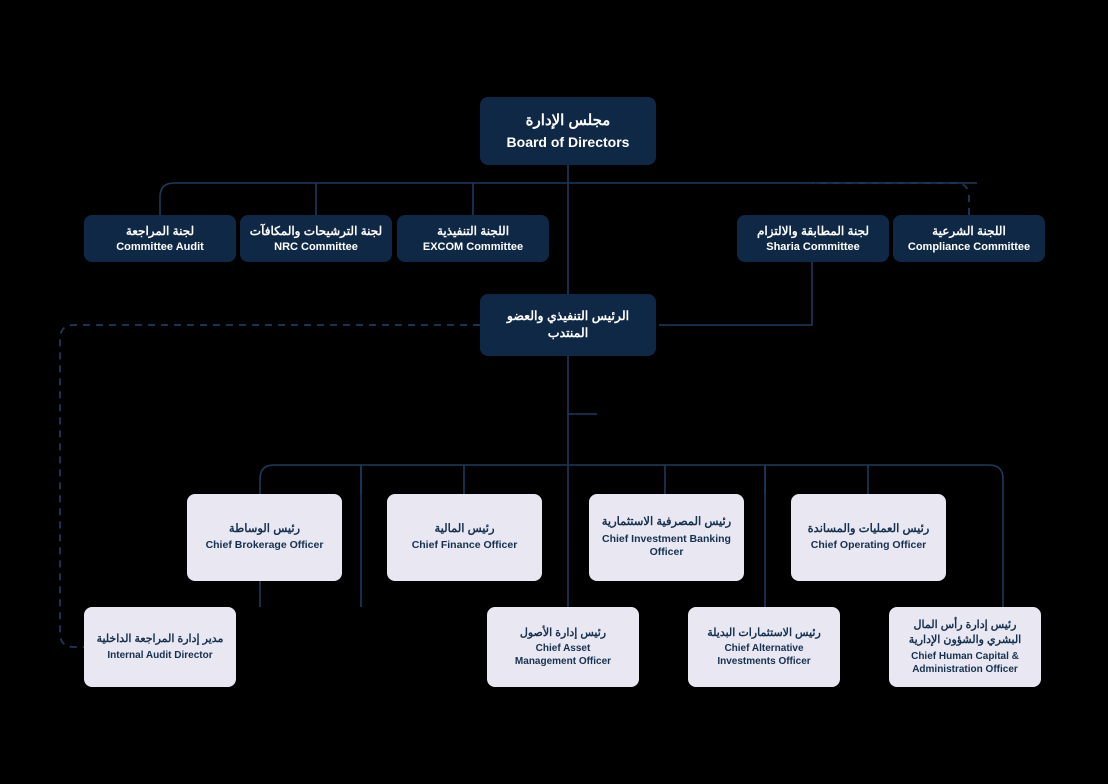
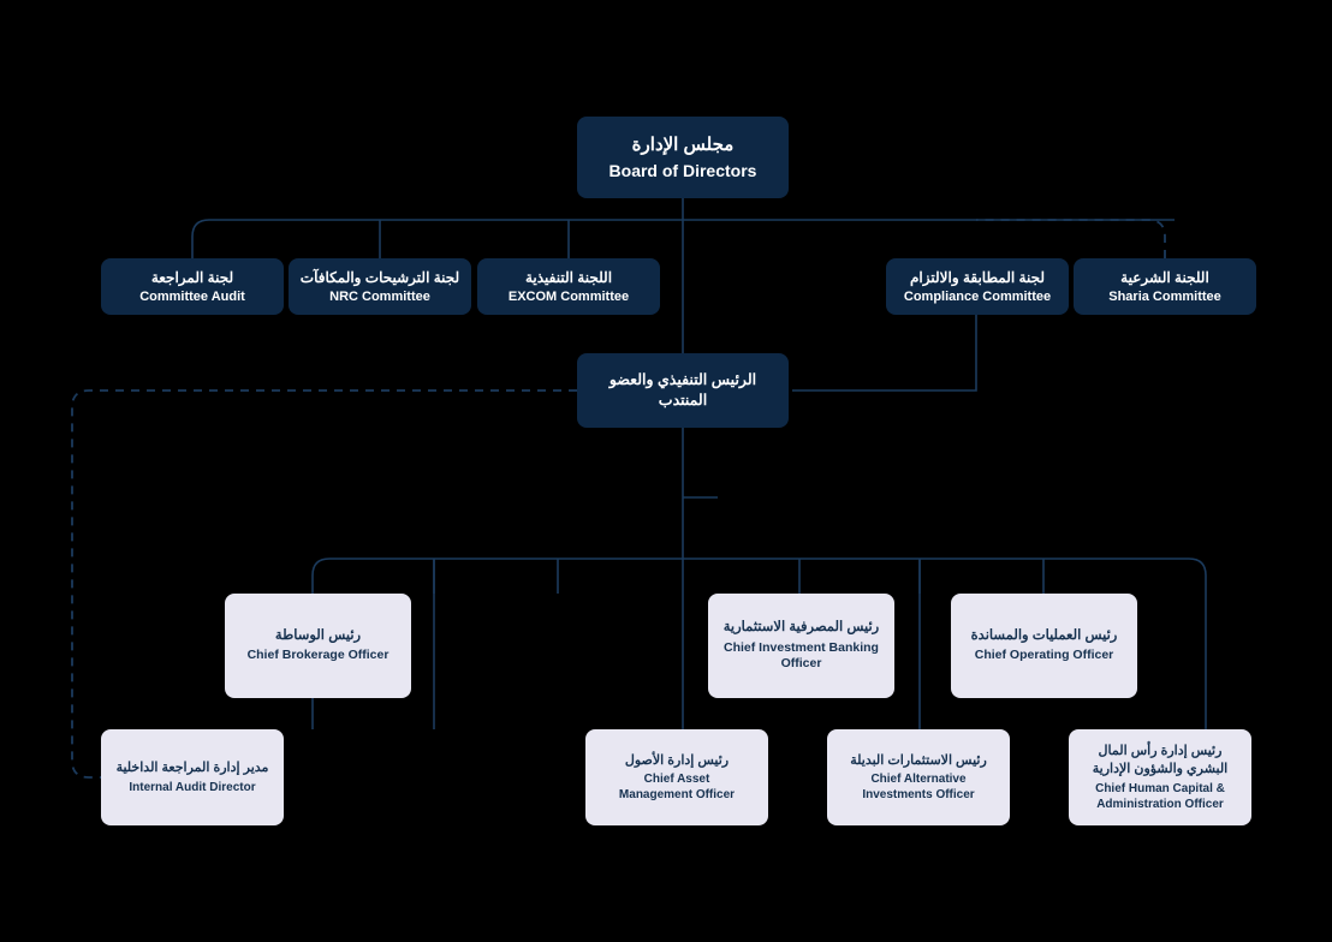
  مجلس الإدارة
  Board of Directors
  لجنة المراجعة
  Committee Audit
  لجنة الترشيحات والمكافآت
  NRC Committee
  اللجنة التنفيذية
  EXCOM Committee
  لجنة المطابقة والالتزام
- Sharia Committee
+ Compliance Committee
  اللجنة الشرعية
- Compliance Committee
+ Sharia Committee
  الرئيس التنفيذي والعضو المنتدب
  رئيس الوساطة
  Chief Brokerage Officer
- رئيس المالية
- Chief Finance Officer
  رئيس المصرفية الاستثمارية
  Chief Investment Banking
  Officer
  رئيس العمليات والمساندة
  Chief Operating Officer
  مدير إدارة المراجعة الداخلية
  Internal Audit Director
  رئيس إدارة الأصول
  Chief Asset
  Management Officer
  رئيس الاستثمارات البديلة
  Chief Alternative
  Investments Officer
  رئيس إدارة رأس المال
  البشري والشؤون الإدارية
  Chief Human Capital &
  Administration Officer
